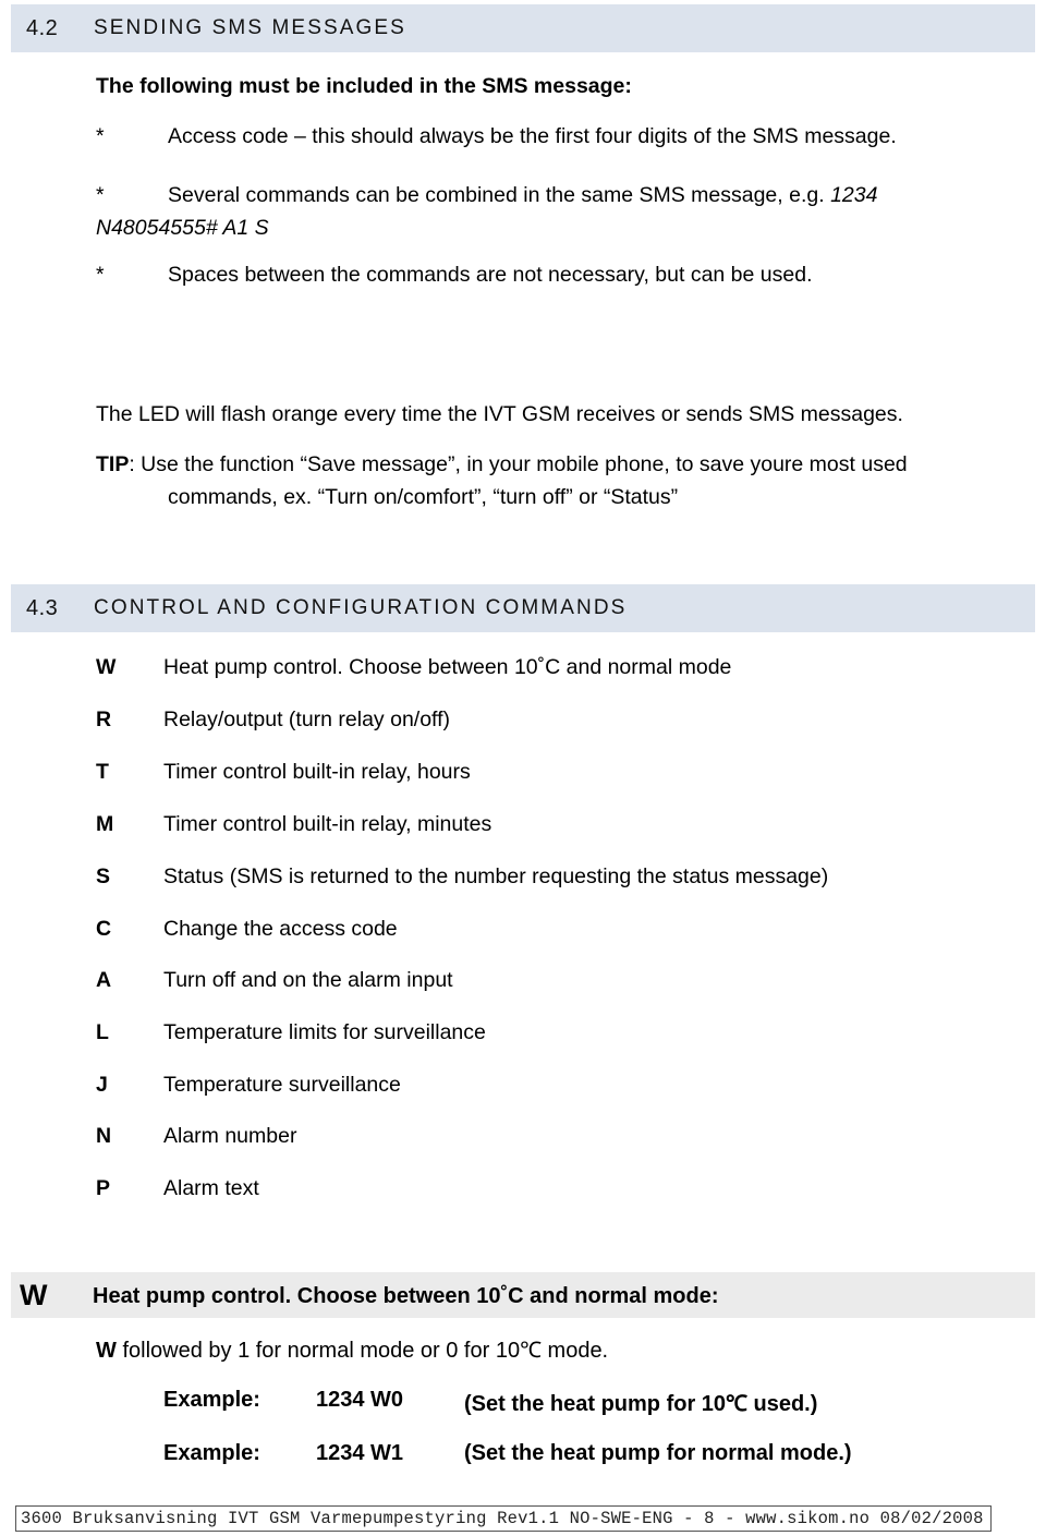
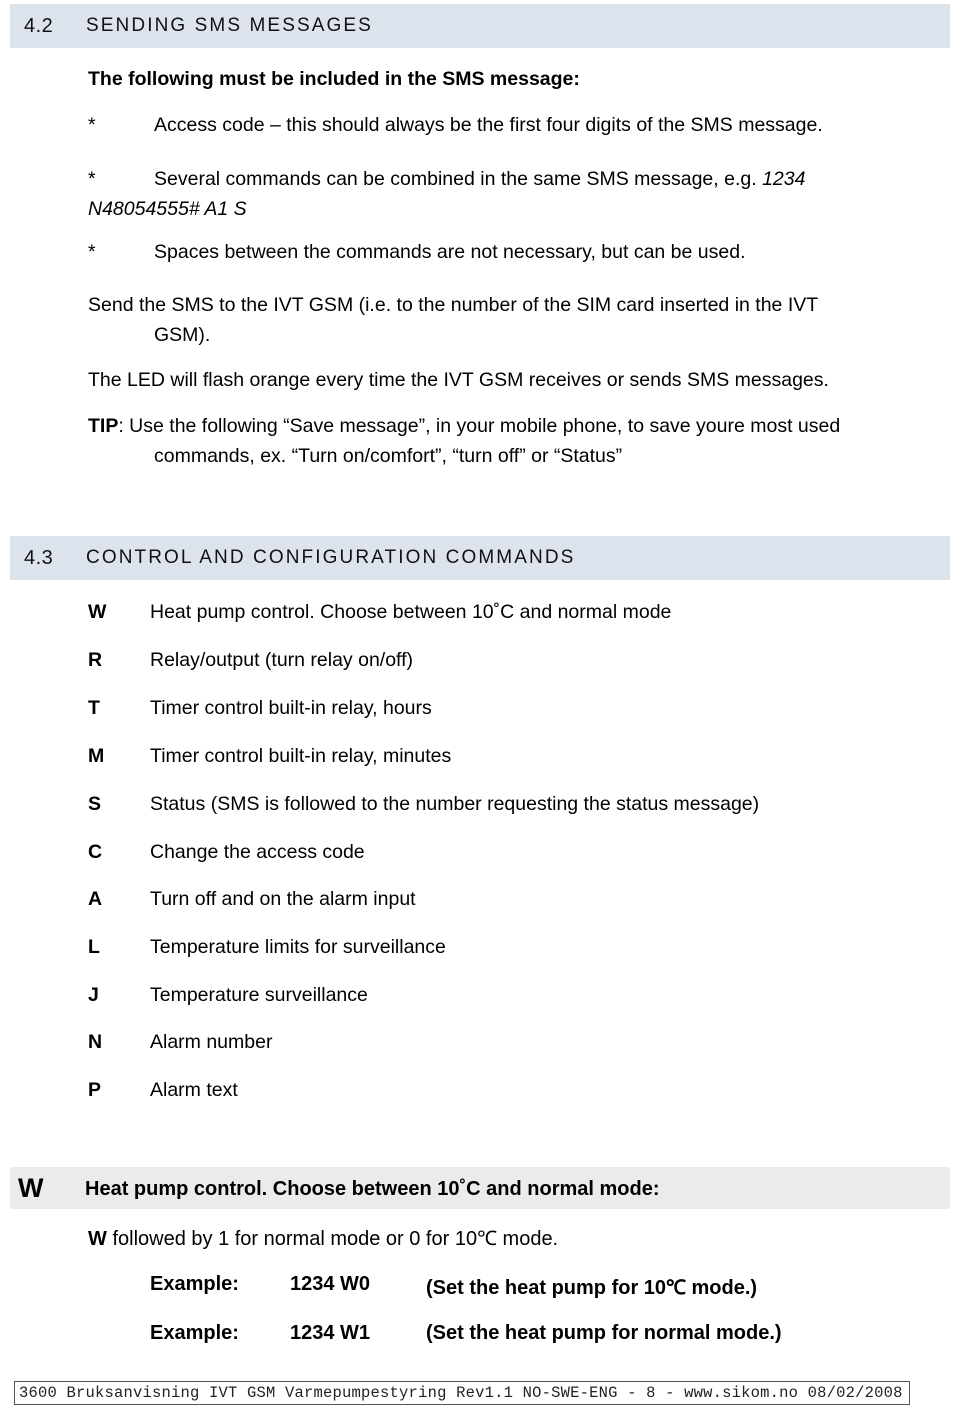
  4.2
  SENDING SMS MESSAGES
  The following must be included in the SMS message:
  *
  Access code – this should always be the first four digits of the SMS message.
  *
  Several commands can be combined in the same SMS message, e.g. 1234
  N48054555# A1 S
  *
  Spaces between the commands are not necessary, but can be used.
+ Send the SMS to the IVT GSM (i.e. to the number of the SIM card inserted in the IVT
+ GSM).
  The LED will flash orange every time the IVT GSM receives or sends SMS messages.
- TIP: Use the function “Save message”, in your mobile phone, to save youre most used
+ TIP: Use the following “Save message”, in your mobile phone, to save youre most used
  commands, ex. “Turn on/comfort”, “turn off” or “Status”
  4.3
  CONTROL AND CONFIGURATION COMMANDS
  W
  Heat pump control. Choose between 10˚C and normal mode
  R
  Relay/output (turn relay on/off)
  T
  Timer control built-in relay, hours
  M
  Timer control built-in relay, minutes
  S
- Status (SMS is returned to the number requesting the status message)
+ Status (SMS is followed to the number requesting the status message)
  C
  Change the access code
  A
  Turn off and on the alarm input
  L
  Temperature limits for surveillance
  J
  Temperature surveillance
  N
  Alarm number
  P
  Alarm text
  W
  Heat pump control. Choose between 10˚C and normal mode:
  W followed by 1 for normal mode or 0 for 10℃ mode.
  Example:
  1234 W0
- (Set the heat pump for 10℃ used.)
+ (Set the heat pump for 10℃ mode.)
  Example:
  1234 W1
  (Set the heat pump for normal mode.)
  3600 Bruksanvisning IVT GSM Varmepumpestyring Rev1.1 NO-SWE-ENG - 8 - www.sikom.no 08/02/2008
